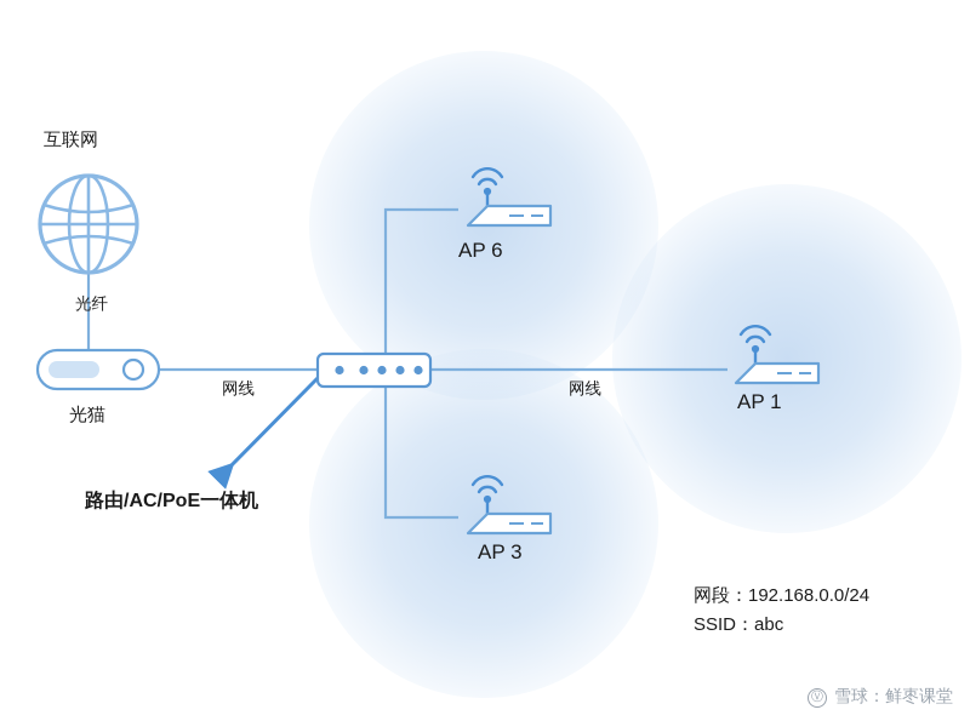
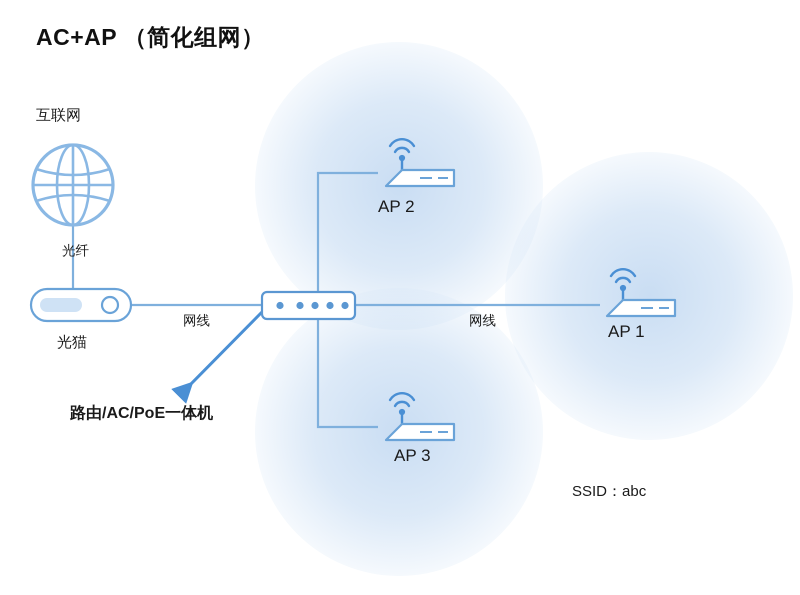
+ AC+AP （简化组网）
  互联网
  光纤
  光猫
  网线
  网线
  路由/AC/PoE一体机
- AP 6
+ AP 2
  AP 3
  AP 1
- 网段：192.168.0.0/24
  SSID：abc
- Ⓥ
- 雪球：鲜枣课堂
